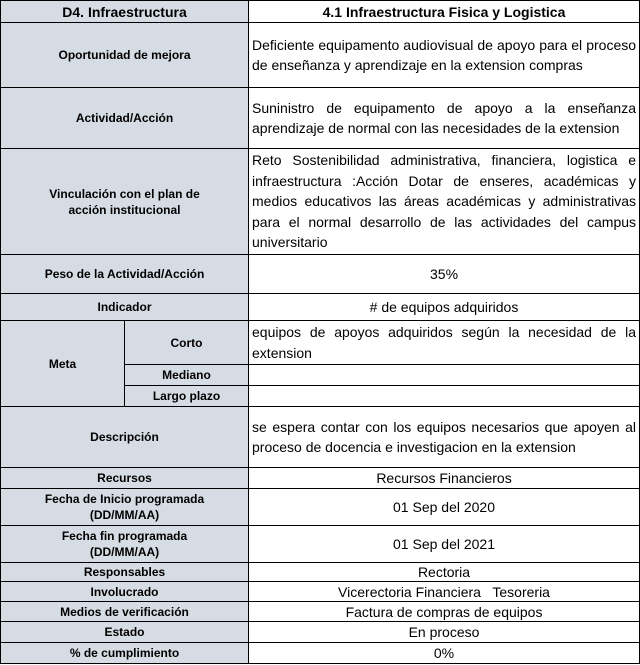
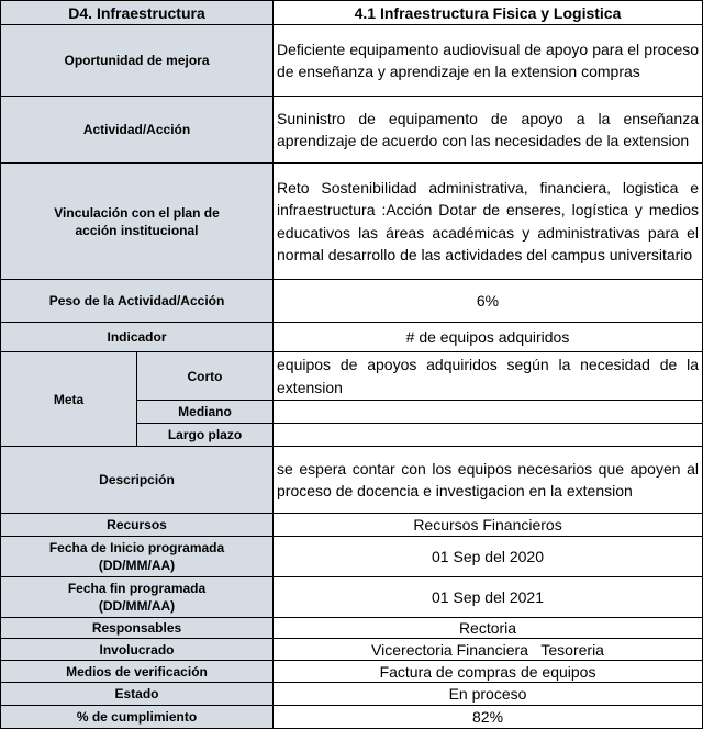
  D4. Infraestructura	4.1 Infraestructura Fisica y Logistica
  Oportunidad de mejora	Deficiente equipamento audiovisual de apoyo para el proceso de enseñanza y aprendizaje en la extension compras
- Actividad/Acción	Suninistro de equipamento de apoyo a la enseñanza aprendizaje de normal con las necesidades de la extension
+ Actividad/Acción	Suninistro de equipamento de apoyo a la enseñanza aprendizaje de acuerdo con las necesidades de la extension
- Vinculación con el plan de acción institucional	Reto Sostenibilidad administrativa, financiera, logistica e infraestructura :Acción Dotar de enseres, académicas y medios educativos las áreas académicas y administrativas para el normal desarrollo de las actividades del campus universitario
+ Vinculación con el plan de acción institucional	Reto Sostenibilidad administrativa, financiera, logistica e infraestructura :Acción Dotar de enseres, logística y medios educativos las áreas académicas y administrativas para el normal desarrollo de las actividades del campus universitario
- Peso de la Actividad/Acción	35%
+ Peso de la Actividad/Acción	6%
  Indicador	# de equipos adquiridos
  Meta	Corto	equipos de apoyos adquiridos según la necesidad de la extension
  Mediano
  Largo plazo
  Descripción	se espera contar con los equipos necesarios que apoyen al proceso de docencia e investigacion en la extension
  Recursos	Recursos Financieros
  Fecha de Inicio programada (DD/MM/AA)	01 Sep del 2020
  Fecha fin programada (DD/MM/AA)	01 Sep del 2021
  Responsables	Rectoria
  Involucrado	Vicerectoria Financiera Tesoreria
  Medios de verificación	Factura de compras de equipos
  Estado	En proceso
- % de cumplimiento	0%
+ % de cumplimiento	82%
